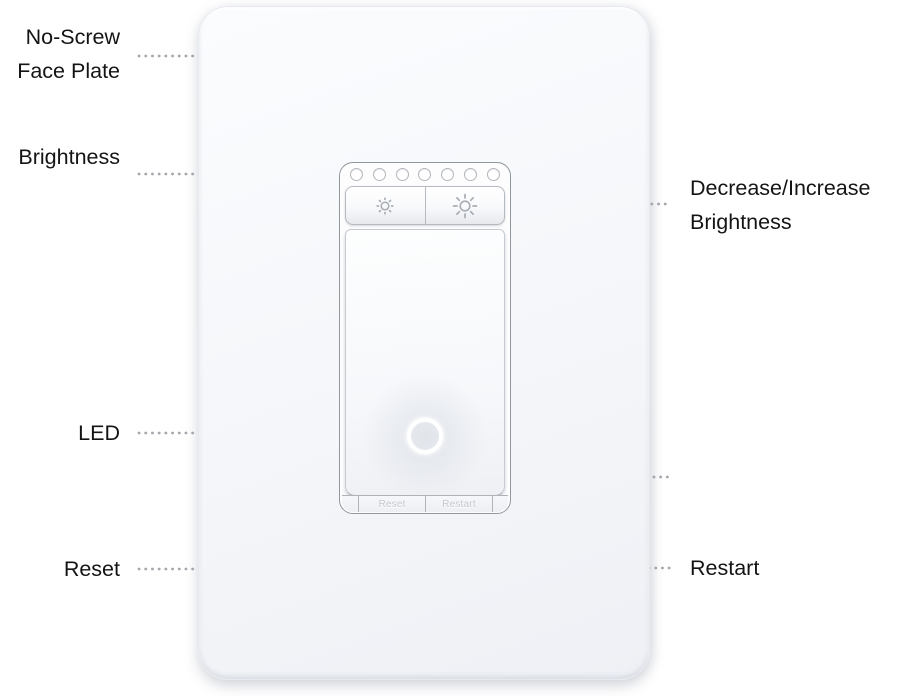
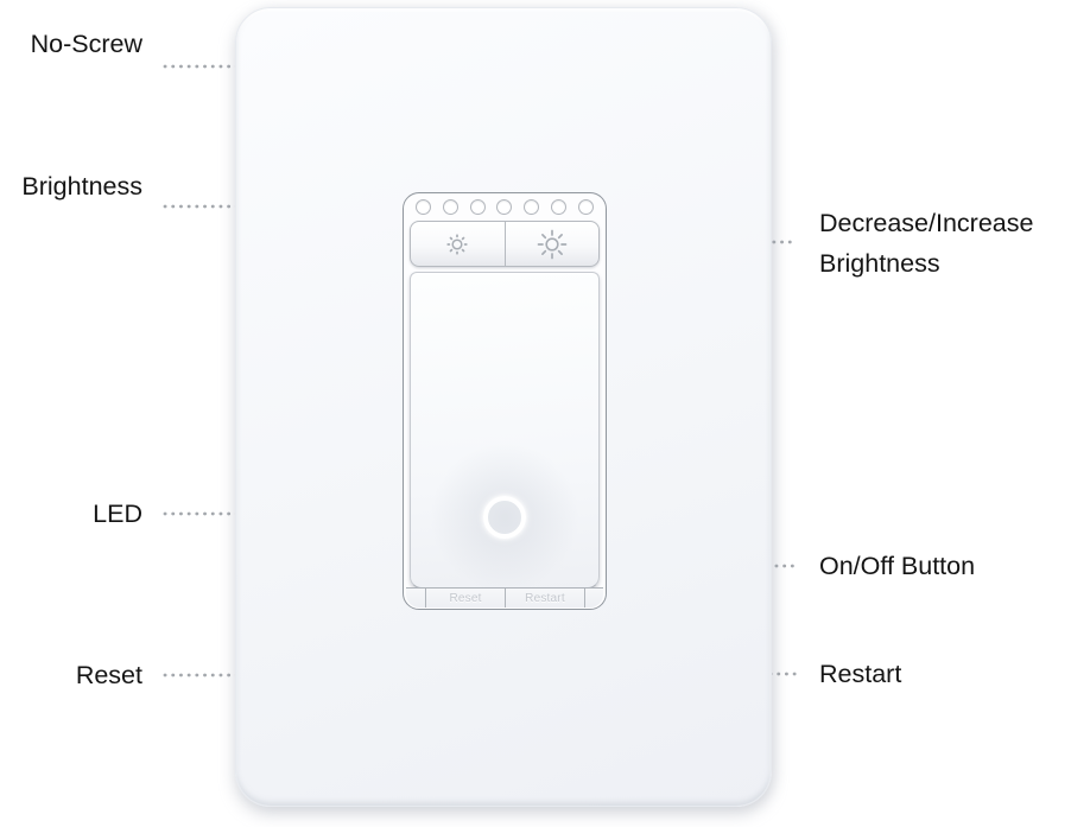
  Reset
  Restart
  No-Screw
- Face Plate
  Brightness
  LED
  Reset
  Decrease/Increase
  Brightness
+ On/Off Button
  Restart
